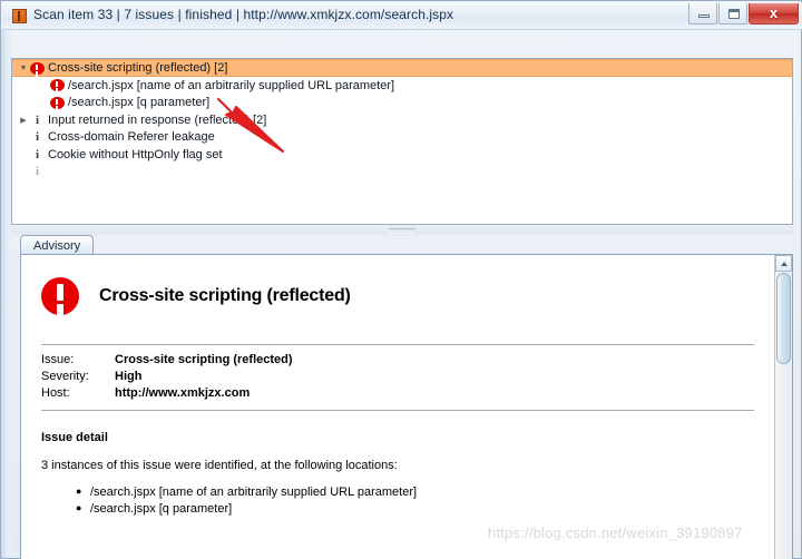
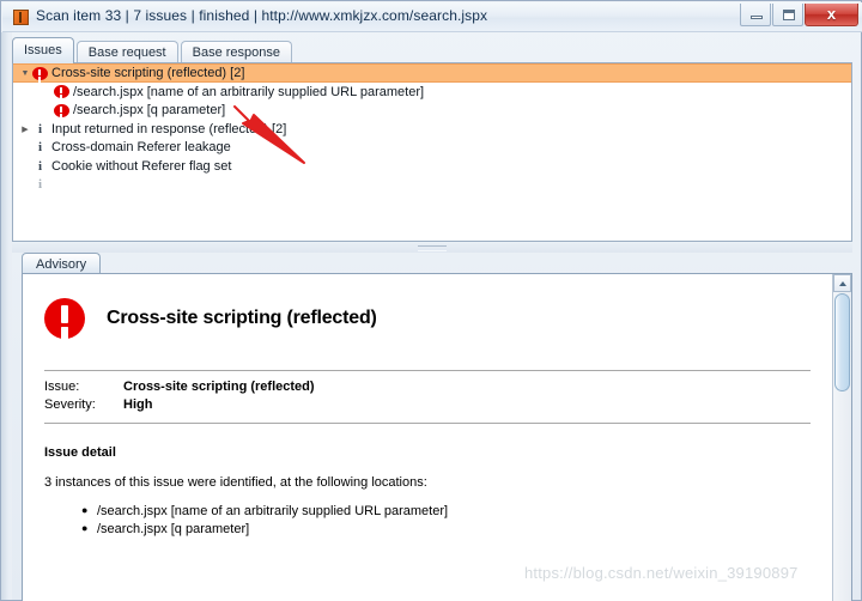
  Scan item 33 | 7 issues | finished | http://www.xmkjzx.com/search.jspx
  x
+ Issues
+ Base request
+ Base response
  Cross-site scripting (reflected) [2]
  /search.jspx [name of an arbitrarily supplied URL parameter]
  /search.jspx [q parameter]
  i
  Input returned in response (reflect [2]
  i
  Cross-domain Referer leakage
  i
- Cookie without HttpOnly flag set
+ Cookie without Referer flag set
  i
  Advisory
  Cross-site scripting (reflected)
  Issue:	Cross-site scripting (reflected)
  Severity:	High
- Host:	http://www.xmkjzx.com
  Issue detail
  3 instances of this issue were identified, at the following locations:
  /search.jspx [name of an arbitrarily supplied URL parameter]
  /search.jspx [q parameter]
  https://blog.csdn.net/weixin_39190897
